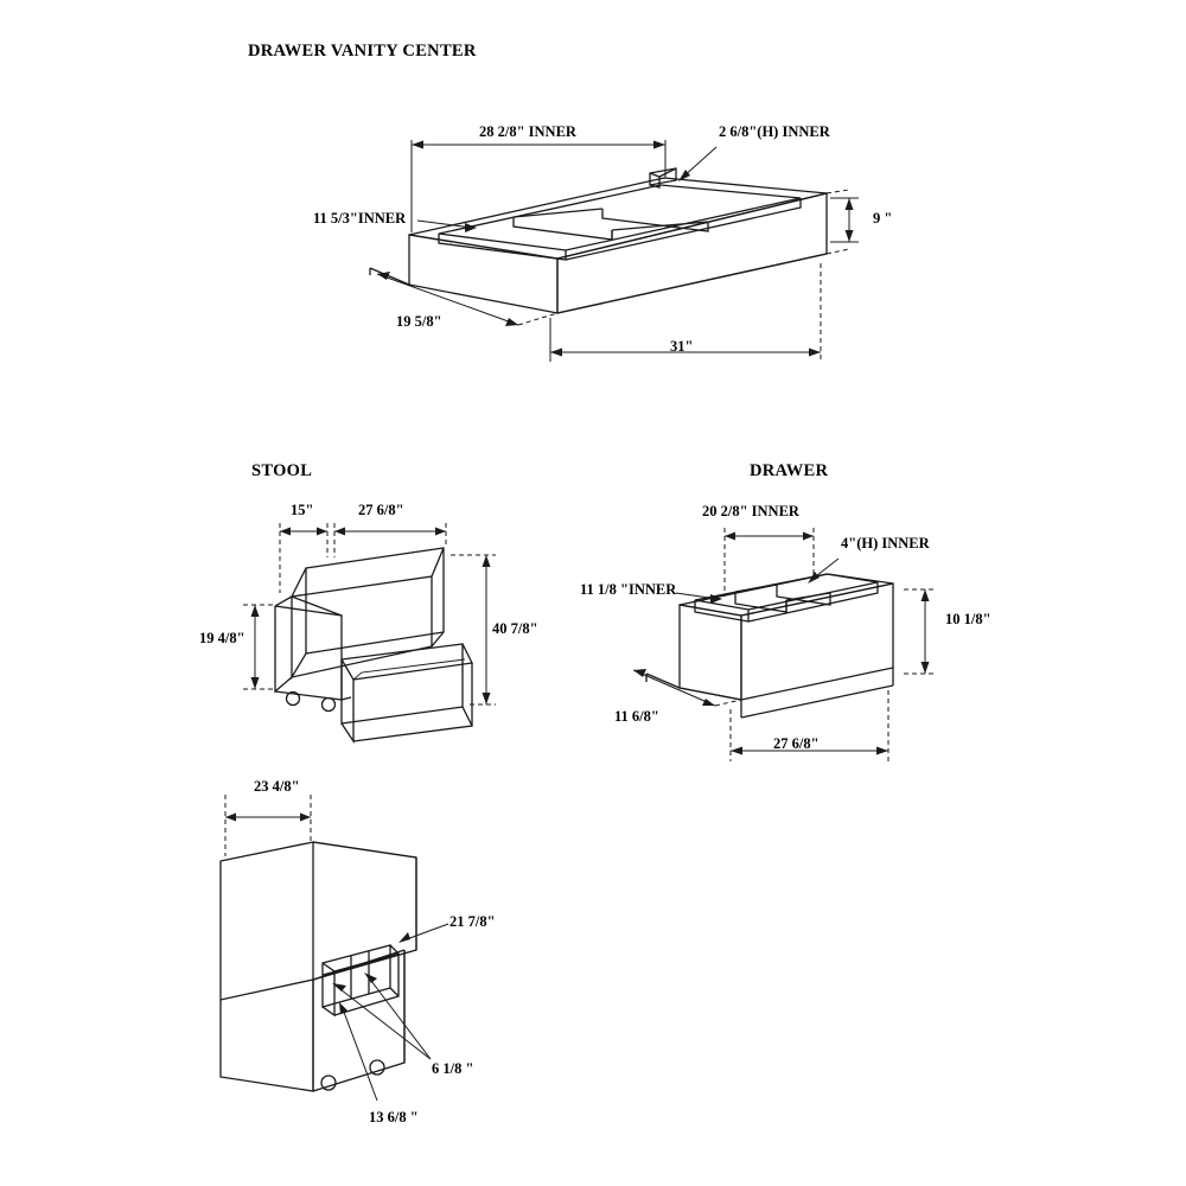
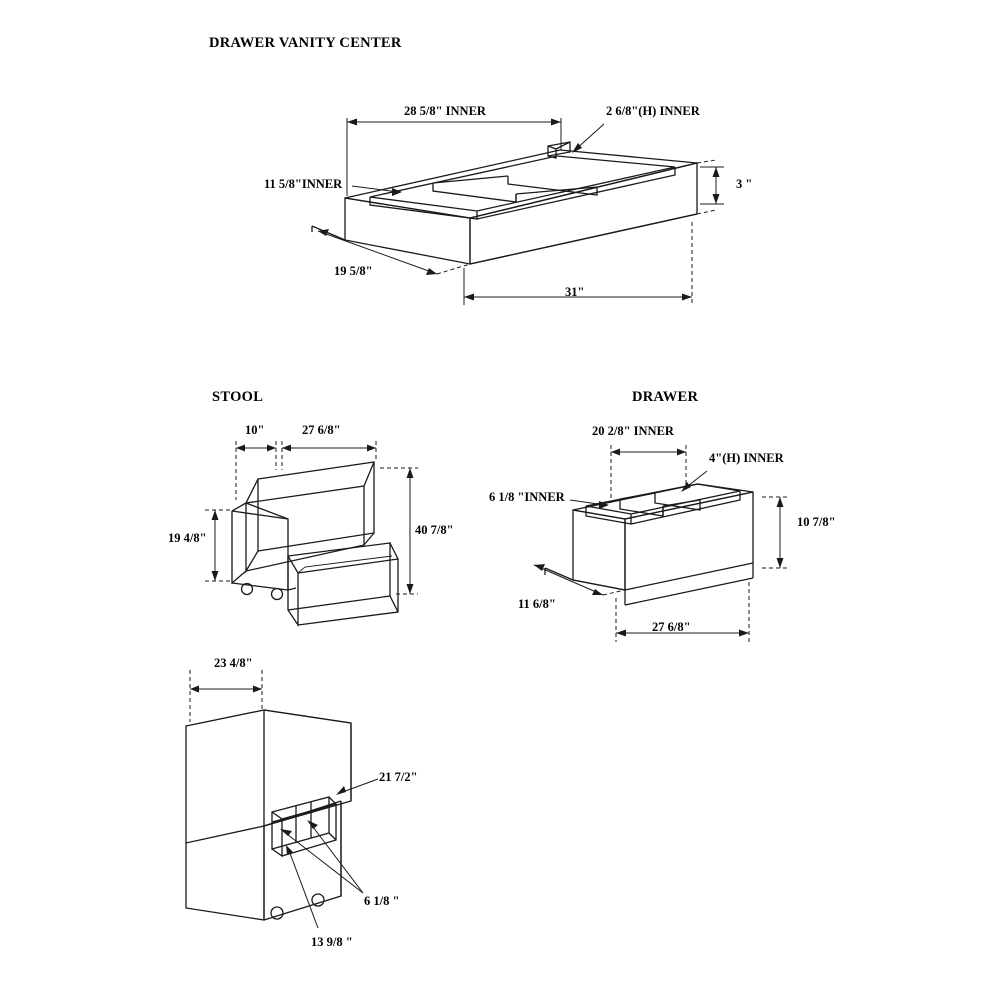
  DRAWER VANITY CENTER
- 28 2/8" INNER
+ 28 5/8" INNER
  2 6/8"(H) INNER
- 11 5/3"INNER
+ 11 5/8"INNER
  19 5/8"
  31"
- 9 "
+ 3 "
  STOOL
- 15"
+ 10"
  27 6/8"
  19 4/8"
  40 7/8"
  DRAWER
  20 2/8" INNER
  4"(H) INNER
- 11 1/8 "INNER
+ 6 1/8 "INNER
- 10 1/8"
+ 10 7/8"
  11 6/8"
  27 6/8"
  23 4/8"
- 21 7/8"
+ 21 7/2"
  6 1/8 "
- 13 6/8 "
+ 13 9/8 "
